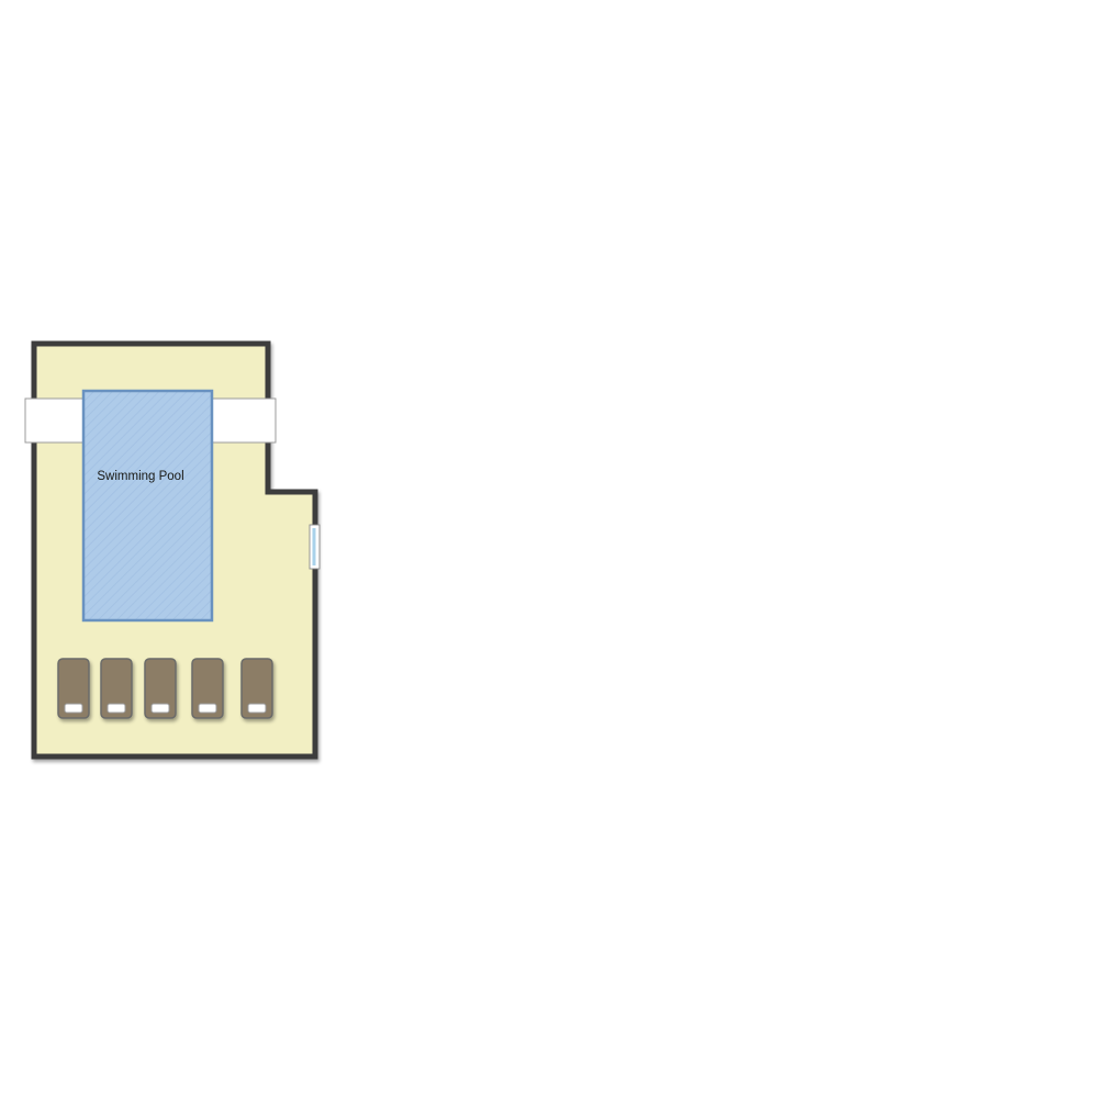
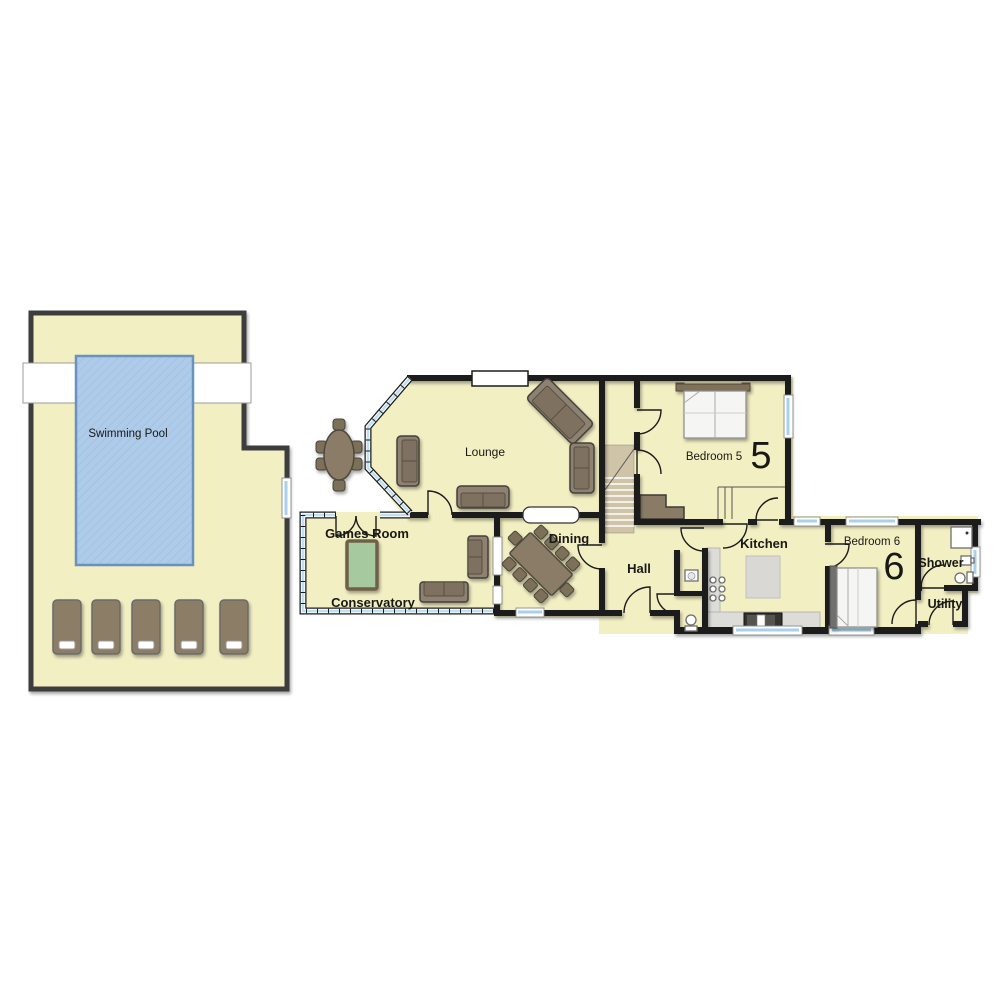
  Swimming Pool
+ Lounge
+ Games Room
+ Conservatory
+ Dining
+ Hall
+ Kitchen
+ Bedroom 5
+ 5
+ Bedroom 6
+ 6
+ Shower
+ Utility
